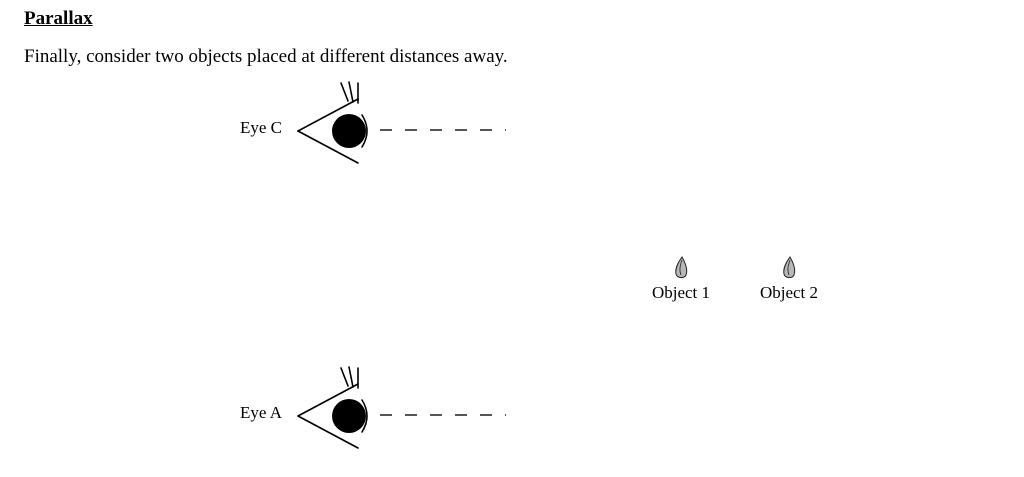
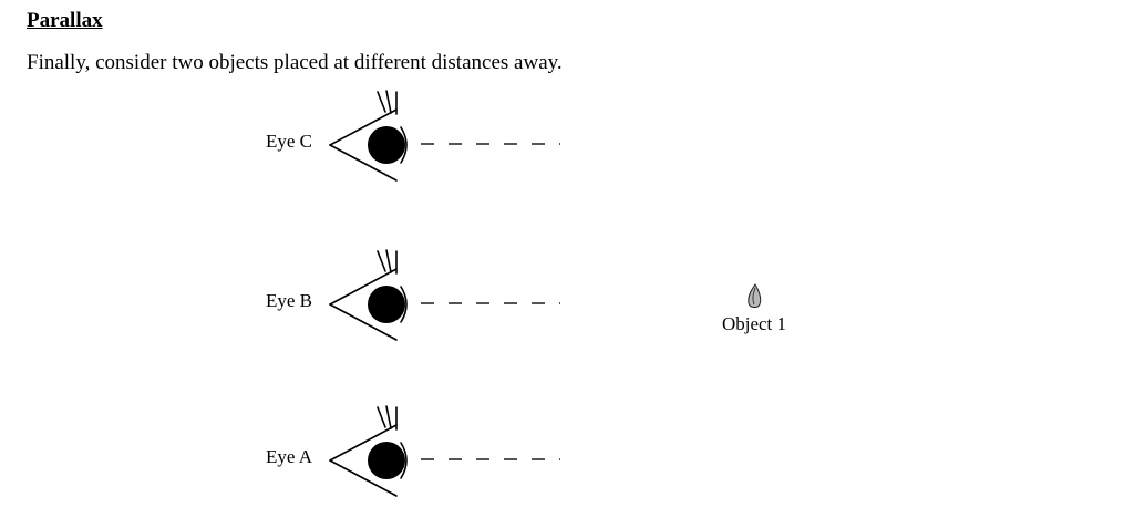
  Parallax
  Finally, consider two objects placed at different distances away.
  Eye C
+ Eye B
  Eye A
  Object 1
- Object 2
